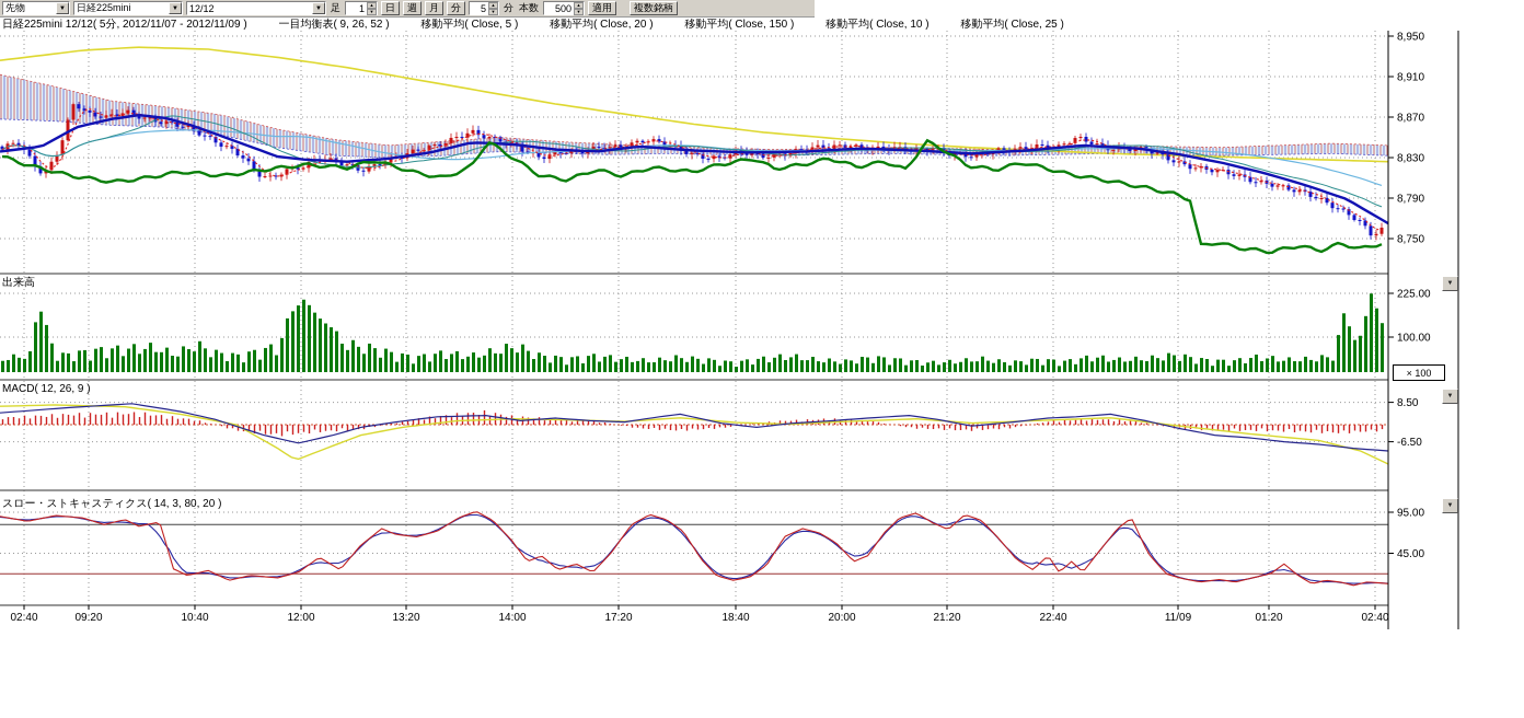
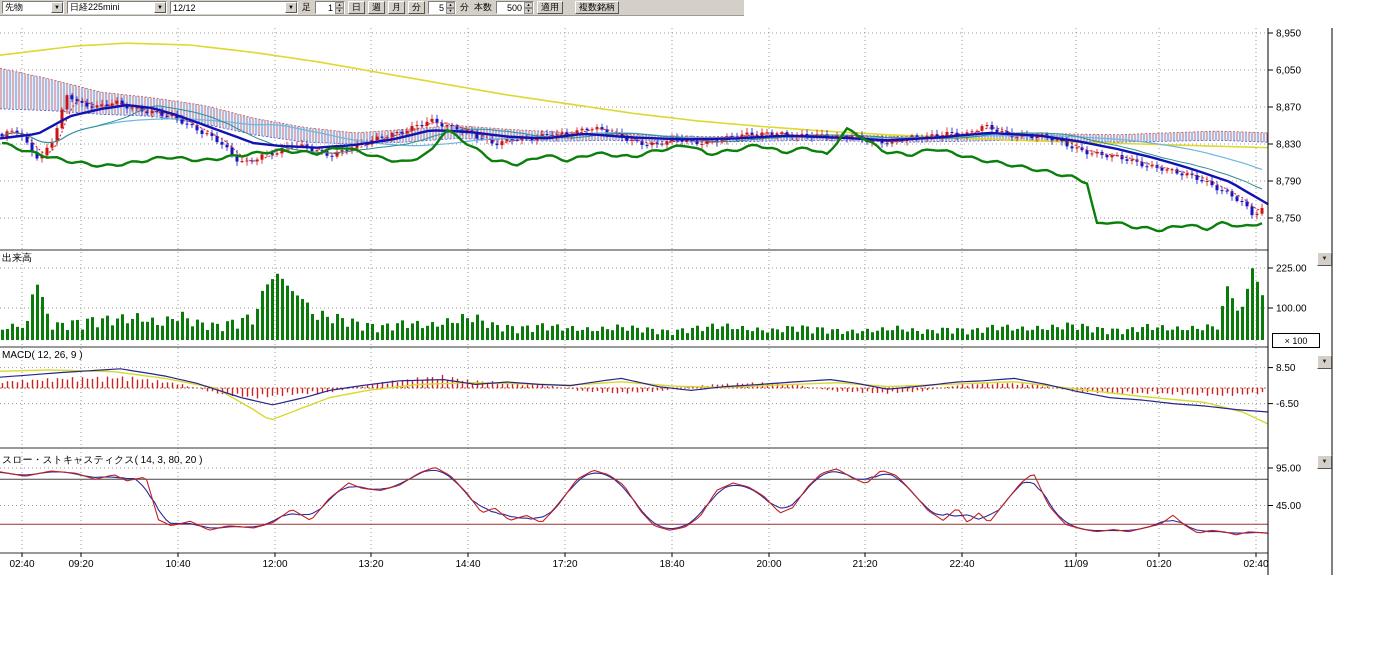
  先物
  日経225mini
  12/12
  足
  1
  日
  週
  月
  分
  5
  分
  本数
  500
  適用
  複数銘柄
- 日経225mini 12/12( 5分, 2012/11/07 - 2012/11/09 ) 一目均衡表( 9, 26, 52 ) 移動平均( Close, 5 ) 移動平均( Close, 20 ) 移動平均( Close, 150 ) 移動平均( Close, 10 ) 移動平均( Close, 25 )
  出来高
  MACD( 12, 26, 9 )
  スロー・ストキャスティクス( 14, 3, 80, 20 )
  × 100
  8,950
- 8,910
+ 6,050
  8,870
  8,830
  8,790
  8,750
  225.00
  100.00
  8.50
  -6.50
  95.00
  45.00
  02:40
  09:20
  10:40
  12:00
  13:20
- 14:00
+ 14:40
  17:20
  18:40
  20:00
  21:20
  22:40
  11/09
  01:20
  02:40
